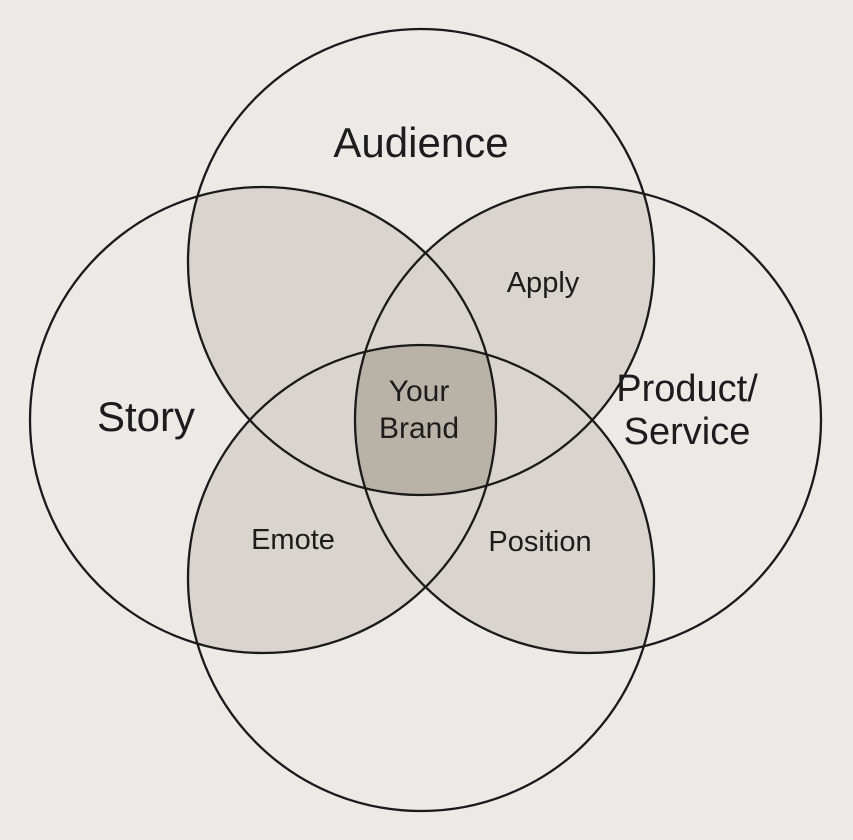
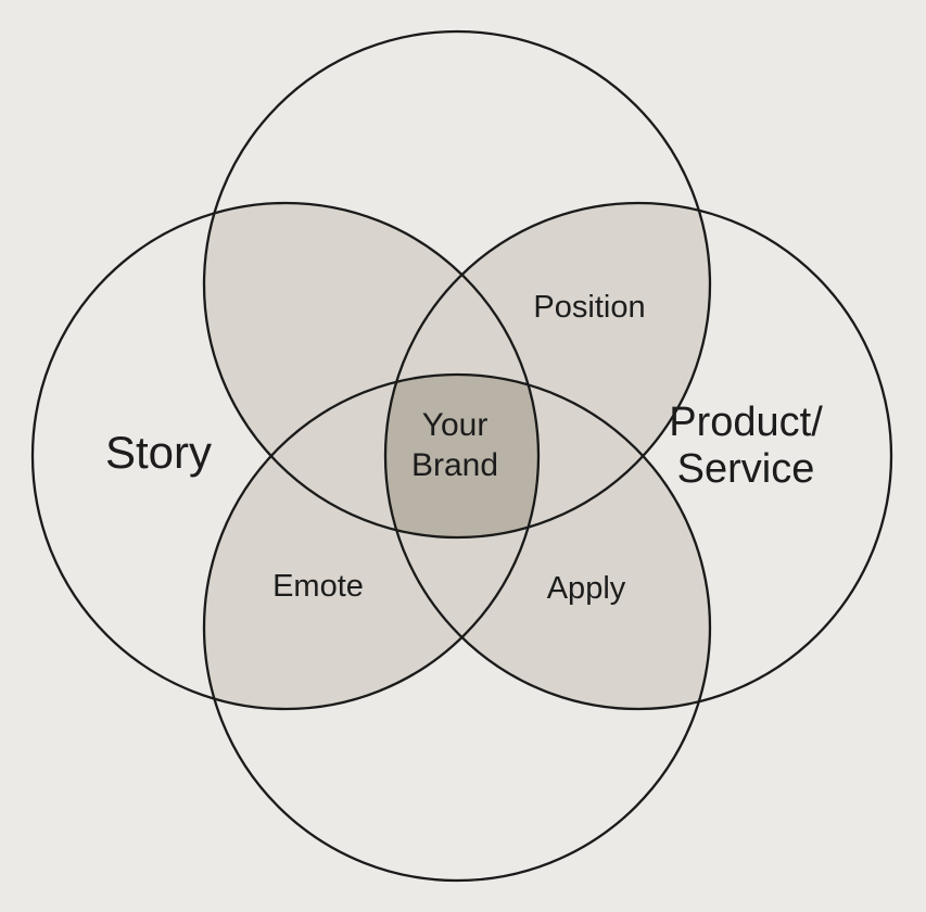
- Audience
  Story
  Product/
  Service
- Apply
+ Position
  Emote
- Position
+ Apply
  Your
  Brand
